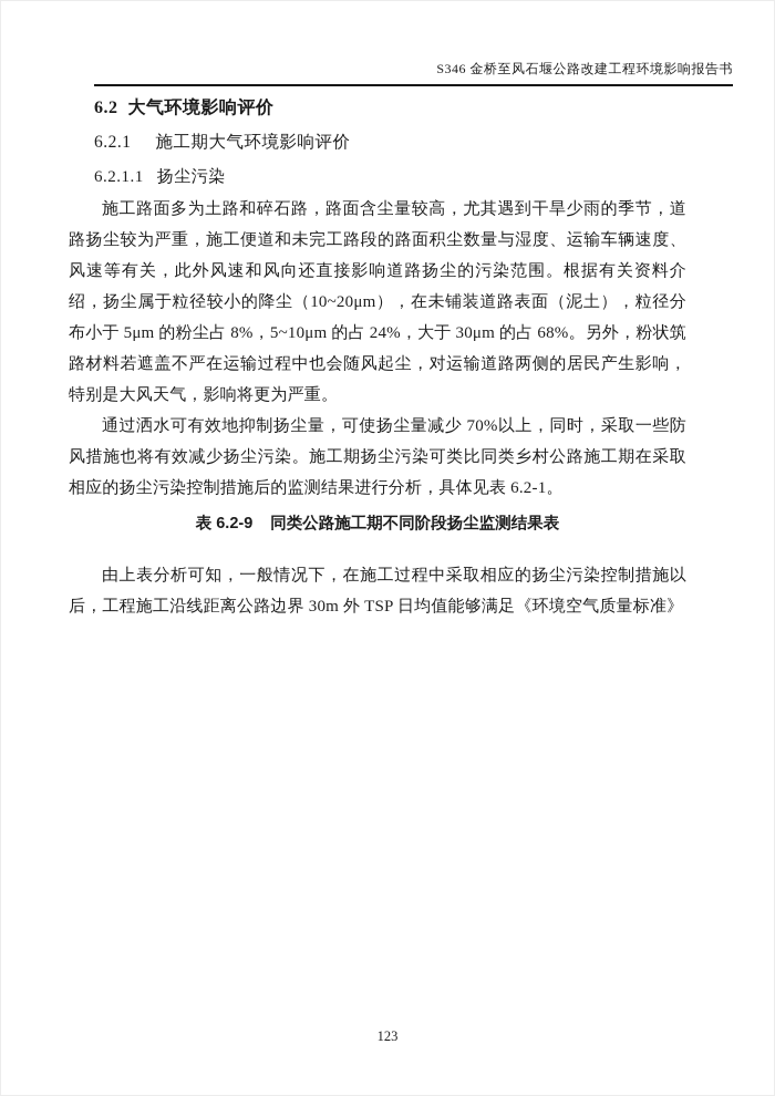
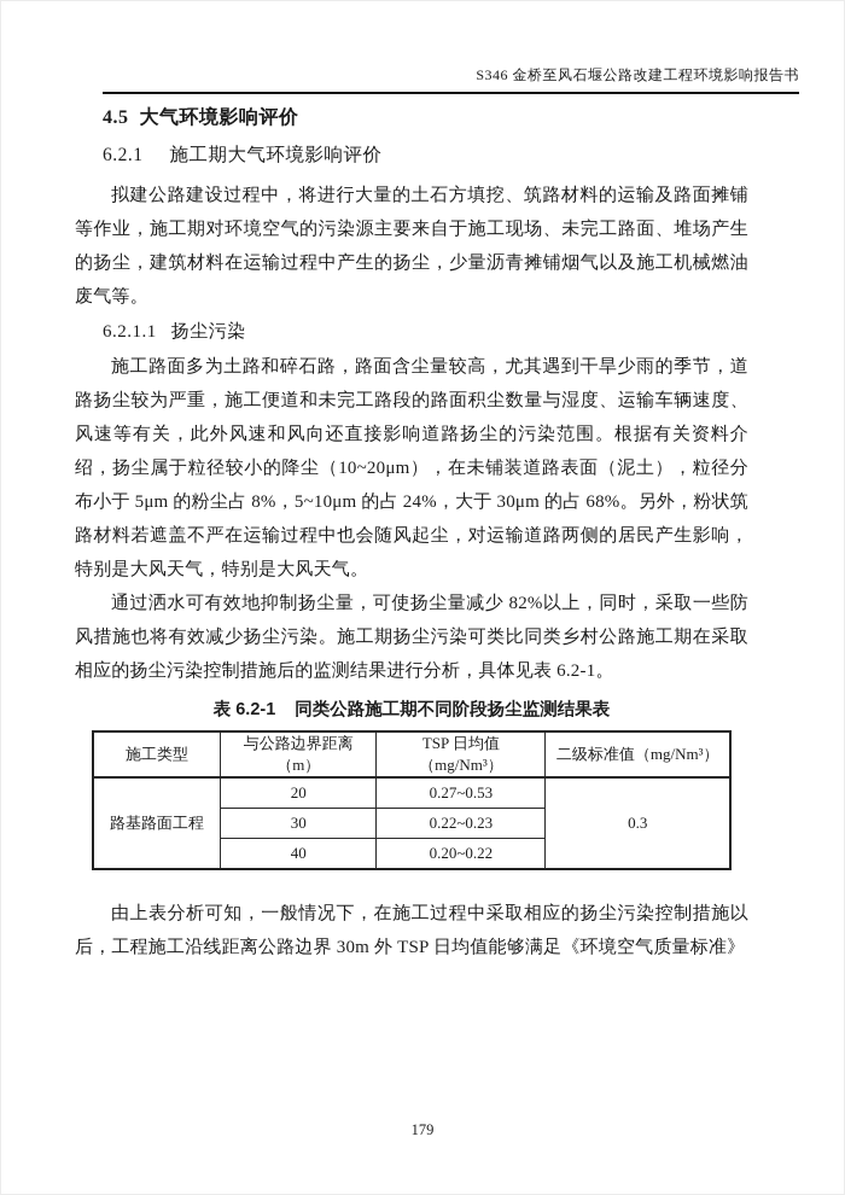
  S346 金桥至风石堰公路改建工程环境影响报告书
- 6.2 大气环境影响评价
+ 4.5 大气环境影响评价
  6.2.1 施工期大气环境影响评价
+ 拟建公路建设过程中，将进行大量的土石方填挖、筑路材料的运输及路面摊铺等作业，施工期对环境空气的污染源主要来自于施工现场、未完工路面、堆场产生的扬尘，建筑材料在运输过程中产生的扬尘，少量沥青摊铺烟气以及施工机械燃油废气等。
  6.2.1.1 扬尘污染
- 施工路面多为土路和碎石路，路面含尘量较高，尤其遇到干旱少雨的季节，道路扬尘较为严重，施工便道和未完工路段的路面积尘数量与湿度、运输车辆速度、风速等有关，此外风速和风向还直接影响道路扬尘的污染范围。根据有关资料介绍，扬尘属于粒径较小的降尘（10~20μm），在未铺装道路表面（泥土），粒径分布小于 5μm 的粉尘占 8%，5~10μm 的占 24%，大于 30μm 的占 68%。另外，粉状筑路材料若遮盖不严在运输过程中也会随风起尘，对运输道路两侧的居民产生影响，特别是大风天气，影响将更为严重。
+ 施工路面多为土路和碎石路，路面含尘量较高，尤其遇到干旱少雨的季节，道路扬尘较为严重，施工便道和未完工路段的路面积尘数量与湿度、运输车辆速度、风速等有关，此外风速和风向还直接影响道路扬尘的污染范围。根据有关资料介绍，扬尘属于粒径较小的降尘（10~20μm），在未铺装道路表面（泥土），粒径分布小于 5μm 的粉尘占 8%，5~10μm 的占 24%，大于 30μm 的占 68%。另外，粉状筑路材料若遮盖不严在运输过程中也会随风起尘，对运输道路两侧的居民产生影响，特别是大风天气，特别是大风天气。
- 通过洒水可有效地抑制扬尘量，可使扬尘量减少 70%以上，同时，采取一些防风措施也将有效减少扬尘污染。施工期扬尘污染可类比同类乡村公路施工期在采取相应的扬尘污染控制措施后的监测结果进行分析，具体见表 6.2-1。
+ 通过洒水可有效地抑制扬尘量，可使扬尘量减少 82%以上，同时，采取一些防风措施也将有效减少扬尘污染。施工期扬尘污染可类比同类乡村公路施工期在采取相应的扬尘污染控制措施后的监测结果进行分析，具体见表 6.2-1。
- 表 6.2-9 同类公路施工期不同阶段扬尘监测结果表
+ 表 6.2-1 同类公路施工期不同阶段扬尘监测结果表
+ 施工类型	与公路边界距离（m）	TSP 日均值（mg/Nm³）	二级标准值（mg/Nm³）
+ 路基路面工程	20	0.27~0.53	0.3
+ 30	0.22~0.23
+ 40	0.20~0.22
  由上表分析可知，一般情况下，在施工过程中采取相应的扬尘污染控制措施以后，工程施工沿线距离公路边界 30m 外 TSP 日均值能够满足《环境空气质量标准》
- 123
+ 179
